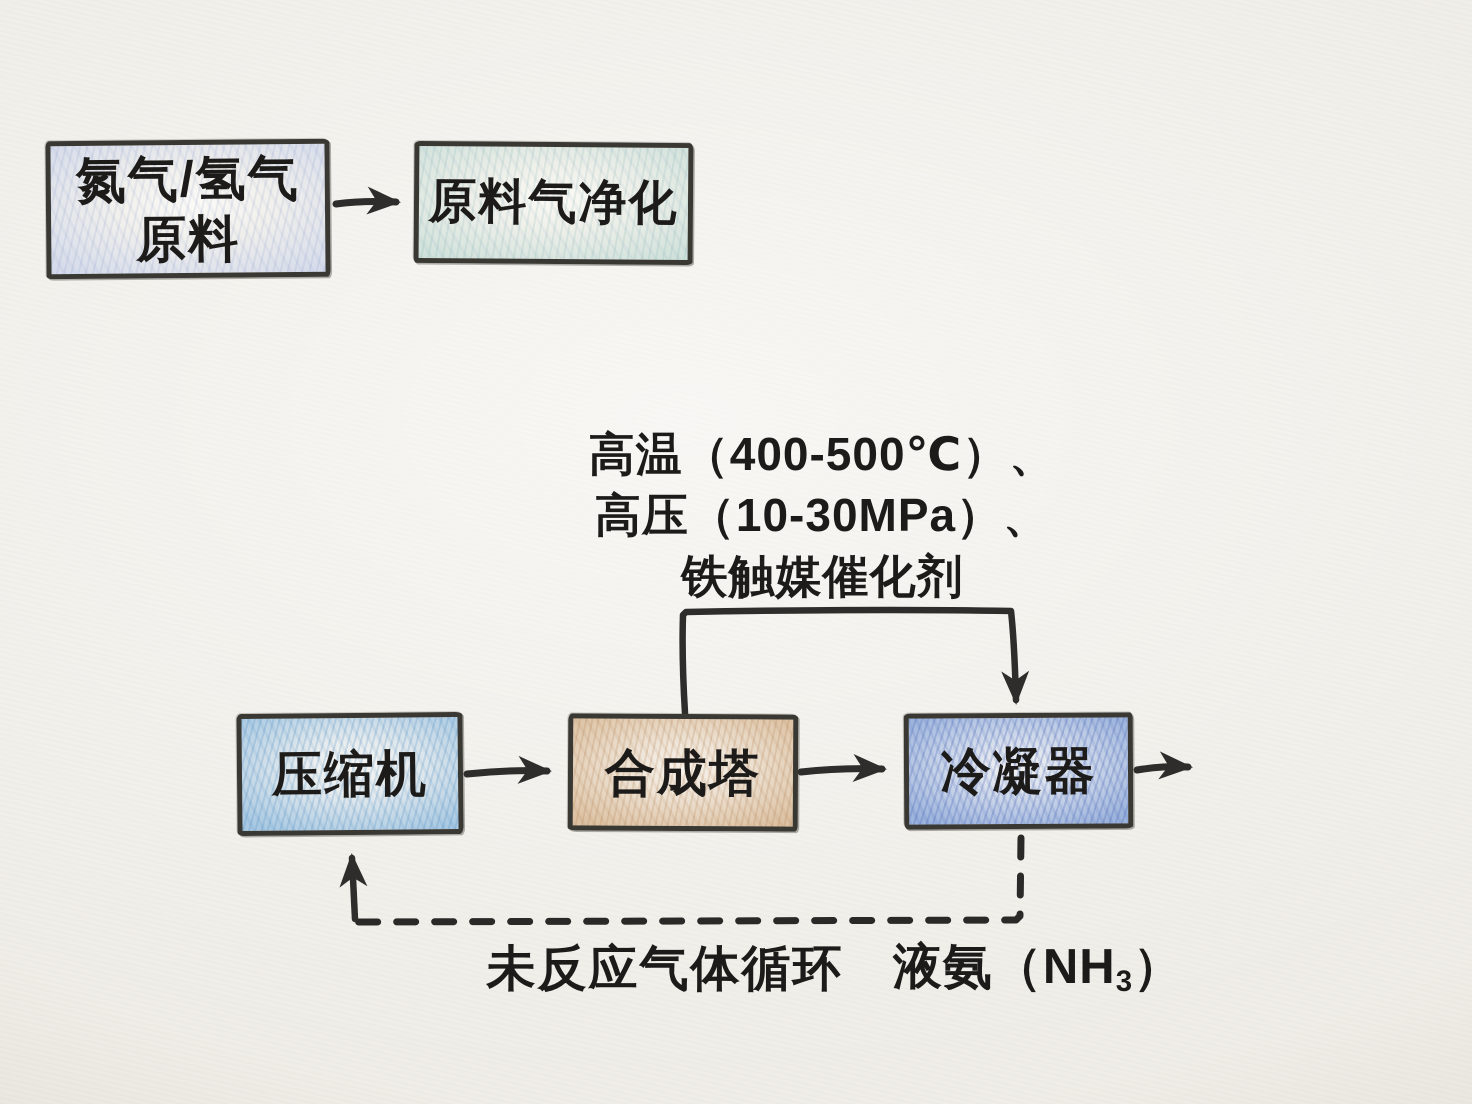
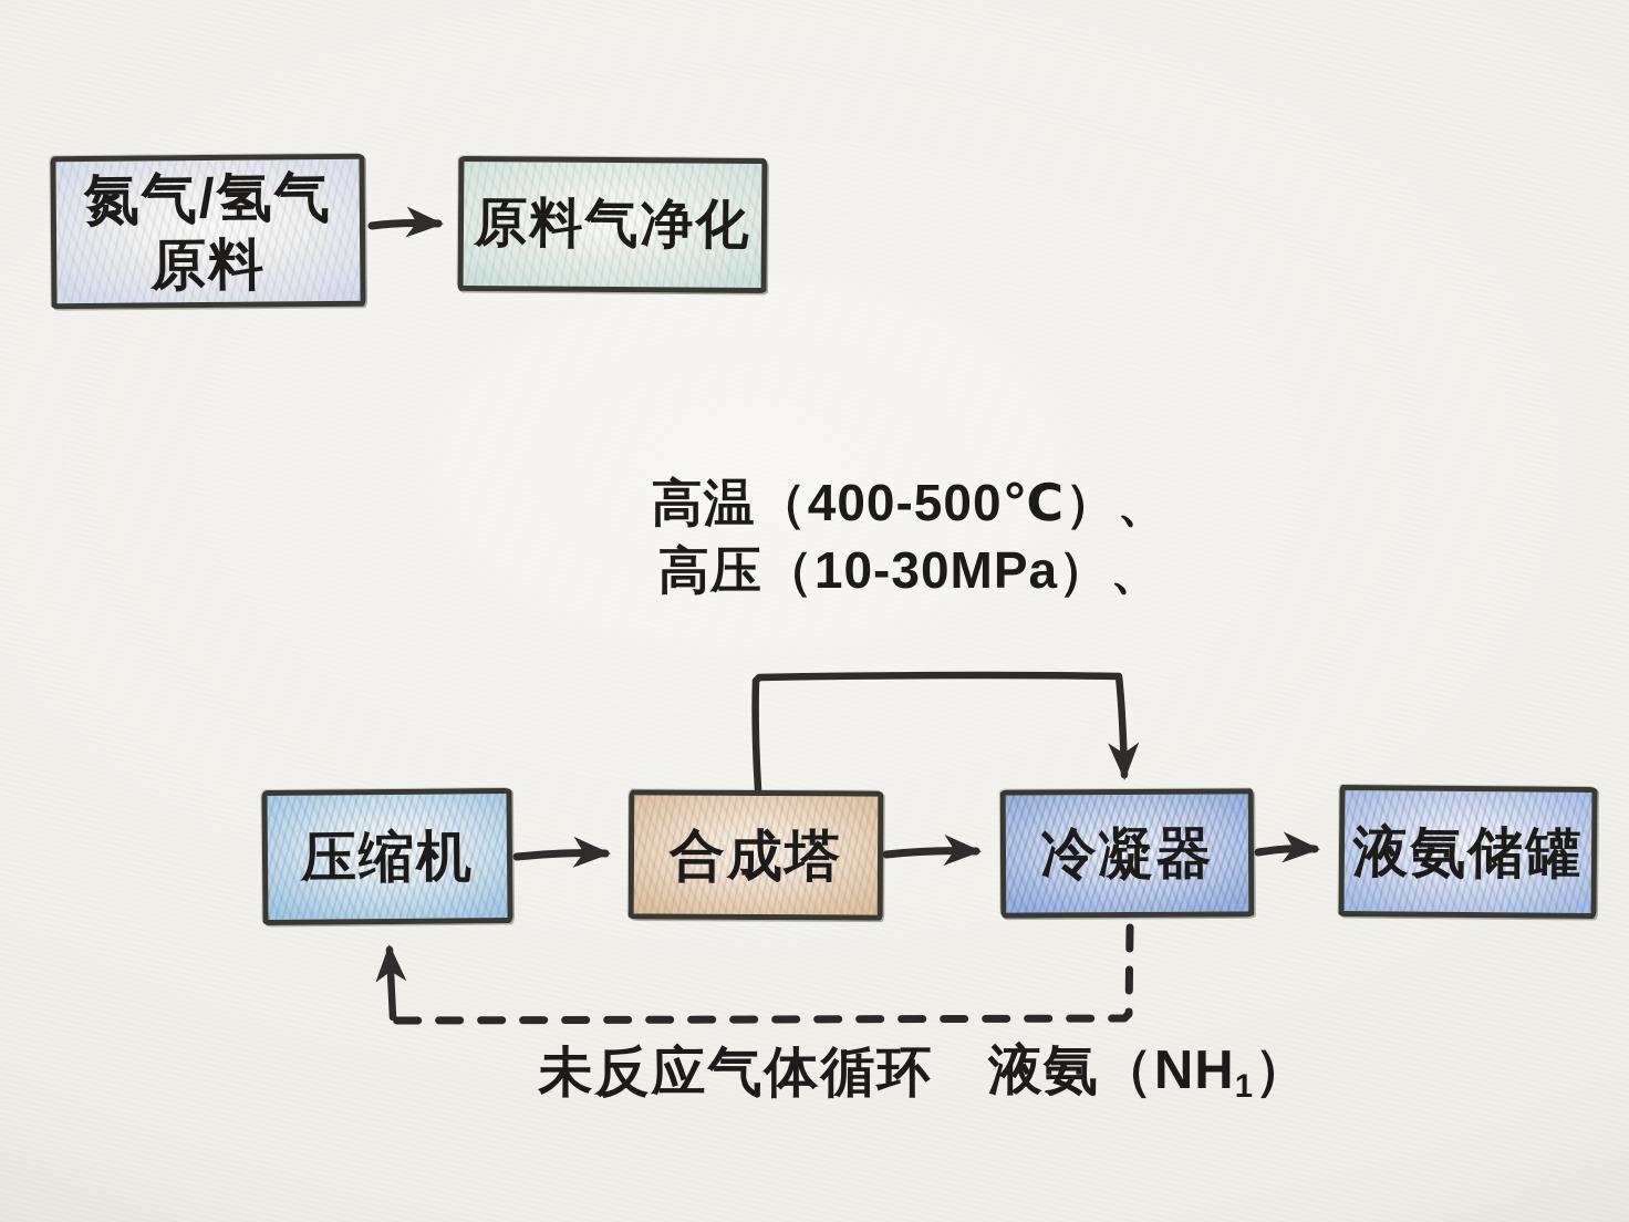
  氮气/氢气
  原料
  原料气净化
  压缩机
  合成塔
  冷凝器
+ 液氨储罐
  高温（400-500℃）、
  高压（10-30MPa）、
- 铁触媒催化剂
  未反应气体循环
- 液氨（NH3）
+ 液氨（NH1）
